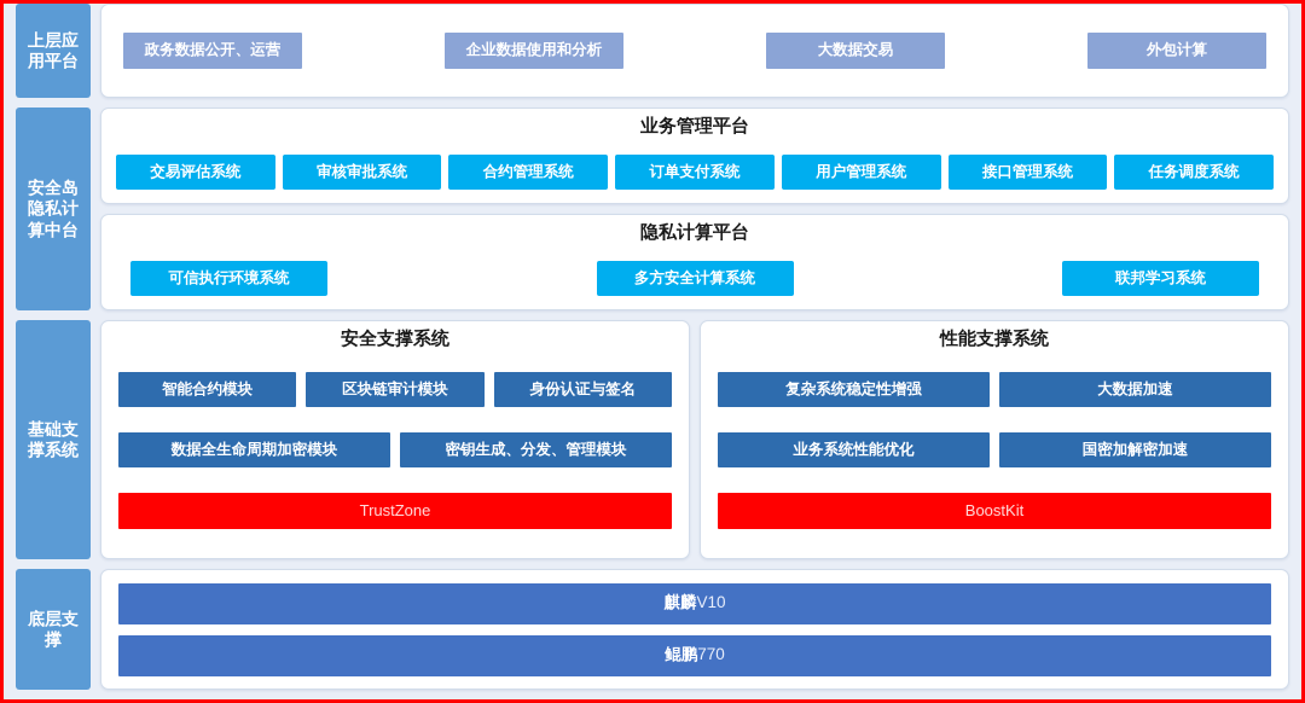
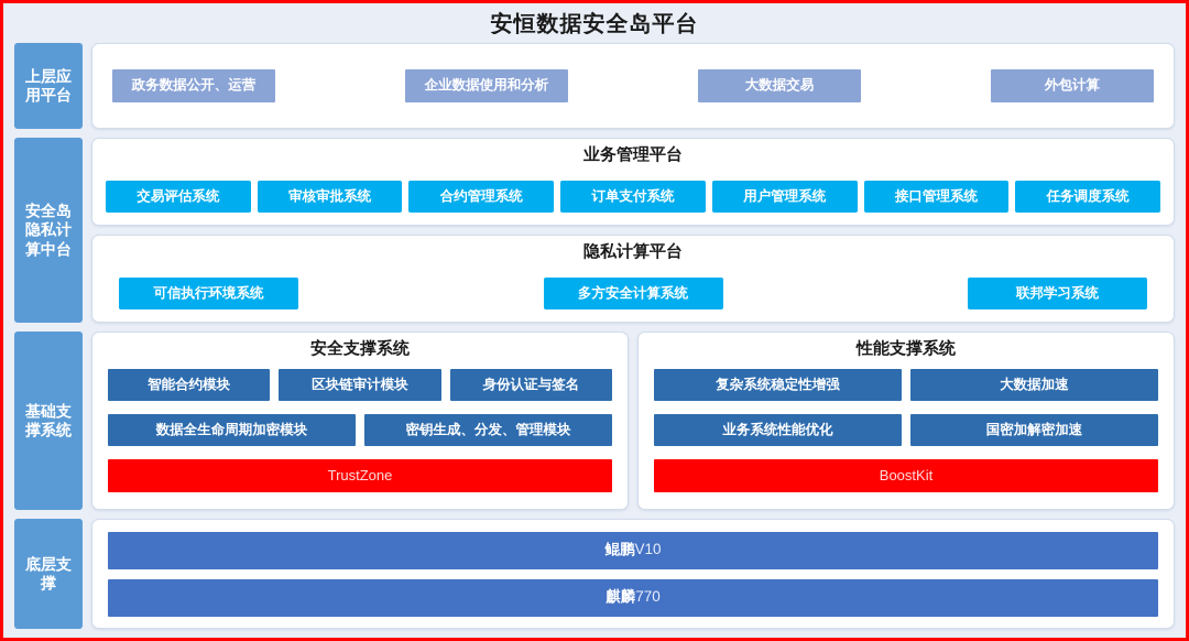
+ 安恒数据安全岛平台
  上层应用平台
  政务数据公开、运营
  企业数据使用和分析
  大数据交易
  外包计算
  安全岛隐私计算中台
  业务管理平台
  交易评估系统
  审核审批系统
  合约管理系统
  订单支付系统
  用户管理系统
  接口管理系统
  任务调度系统
  隐私计算平台
  可信执行环境系统
  多方安全计算系统
  联邦学习系统
  基础支撑系统
  安全支撑系统
  智能合约模块
  区块链审计模块
  身份认证与签名
  数据全生命周期加密模块
  密钥生成、分发、管理模块
  TrustZone
  性能支撑系统
  复杂系统稳定性增强
  大数据加速
  业务系统性能优化
  国密加解密加速
  BoostKit
  底层支撑
- 麒麟
+ 鲲鹏
  V10
- 鲲鹏
+ 麒麟
  770
